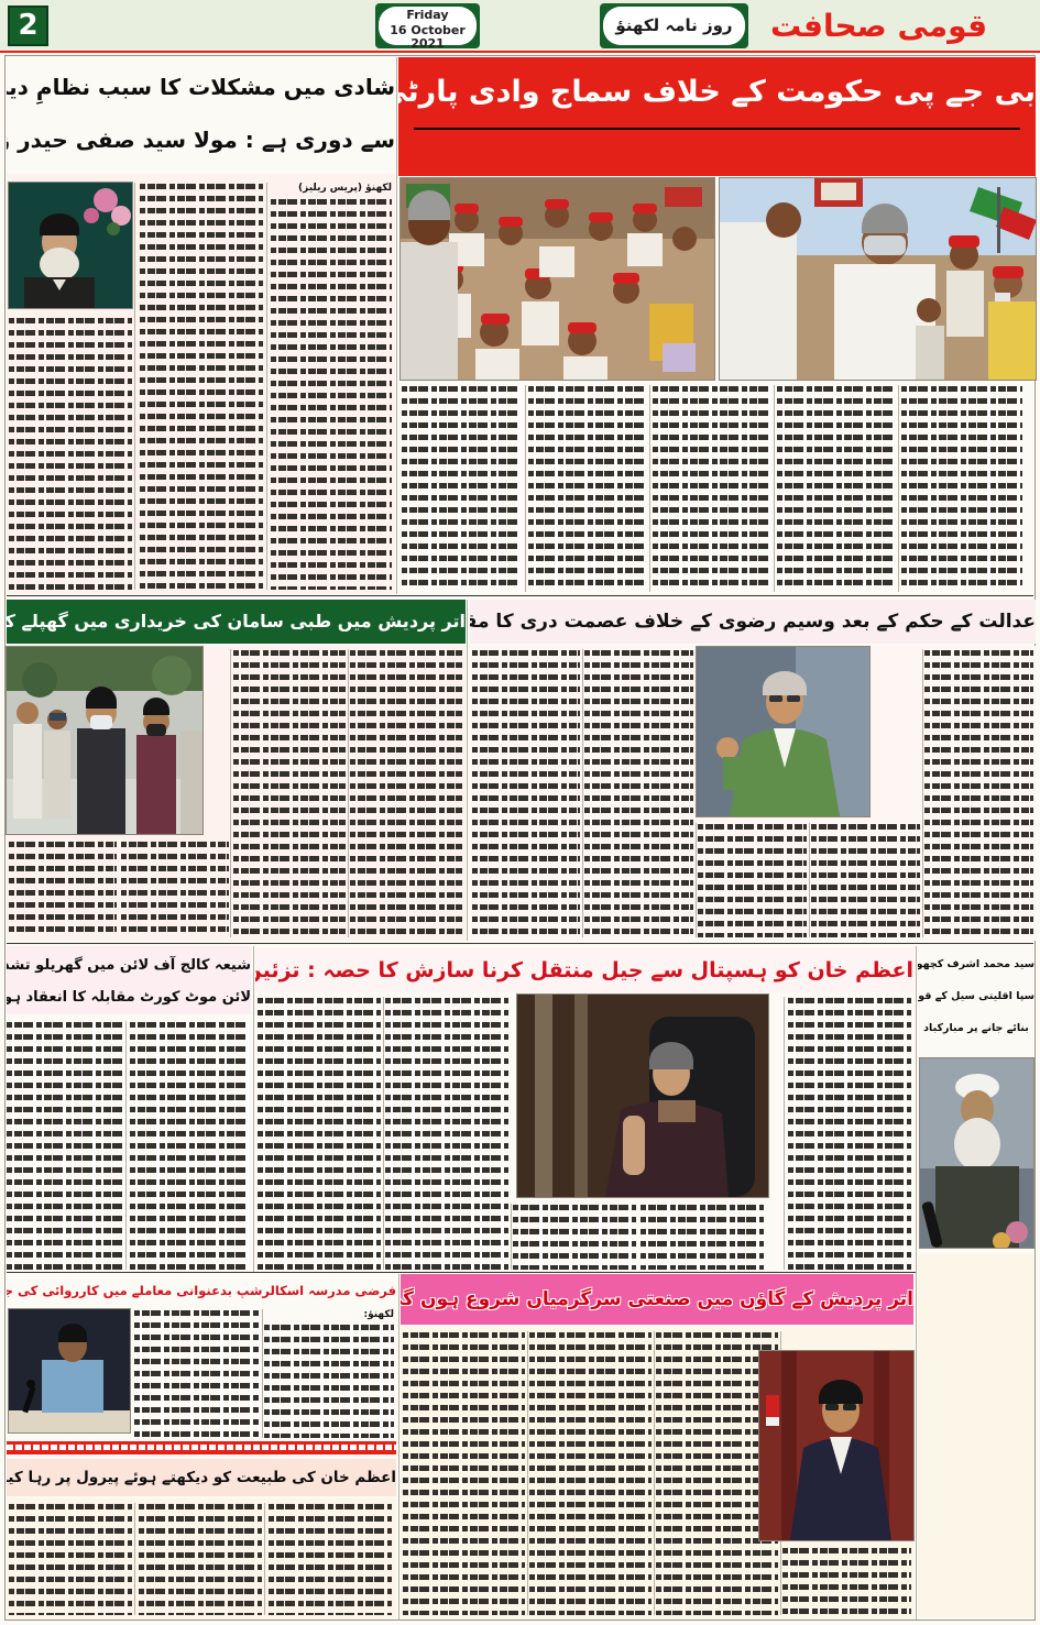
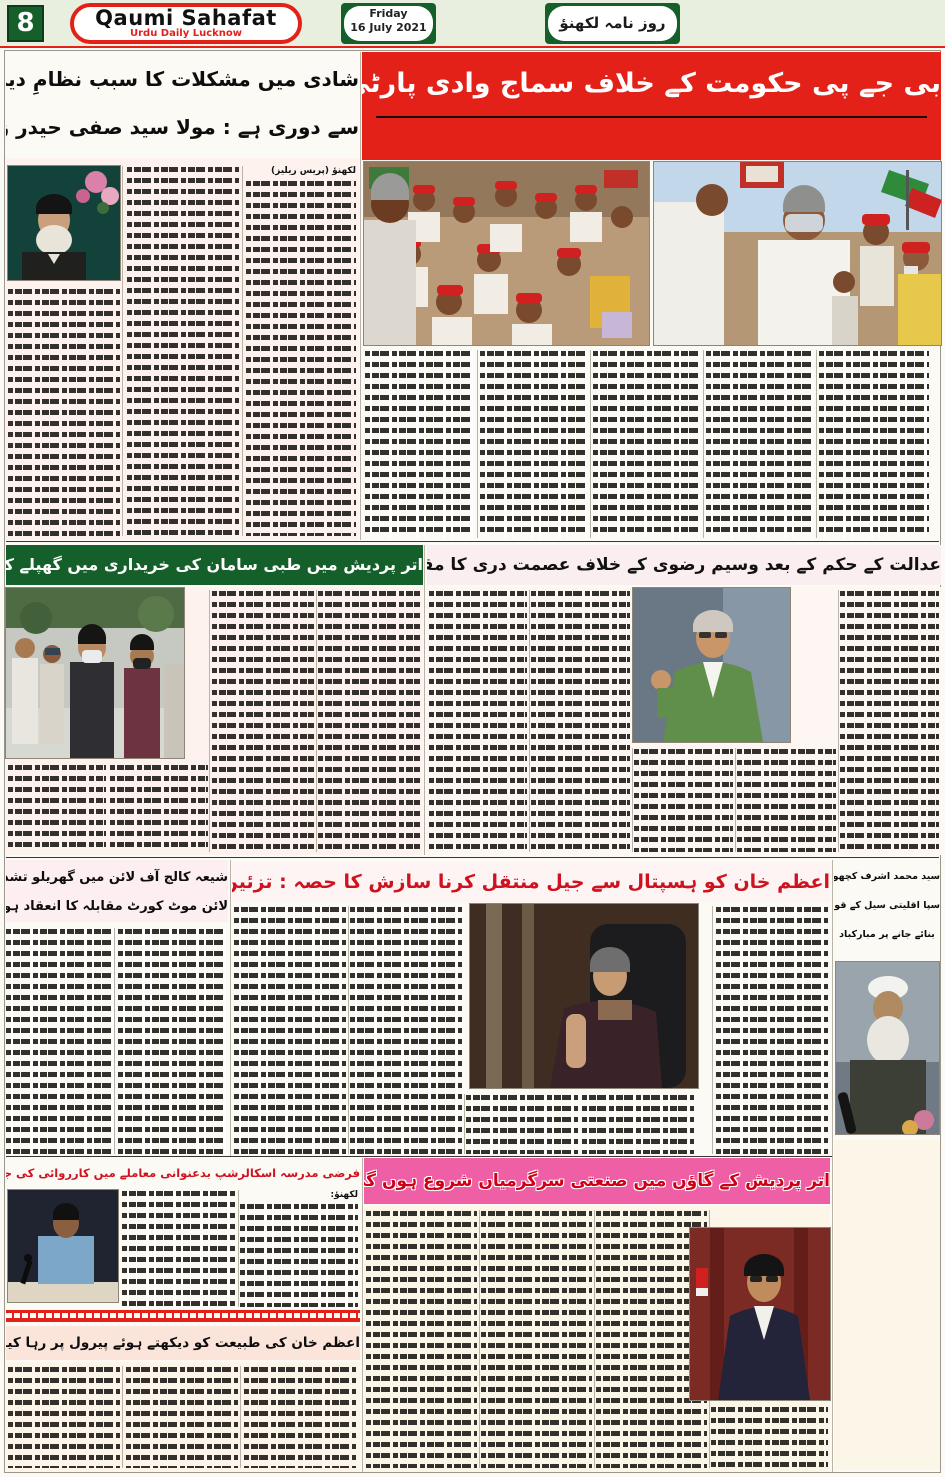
- 2
+ 8
+ Qaumi Sahafat
+ Urdu Daily Lucknow
  Friday
- 16 October 2021
+ 16 July 2021
  روز نامہ لکھنؤ
- قومی صحافت
  بی جے پی حکومت کے خلاف سماج وادی پارٹ
  شادی میں مشکلات کا سبب نظامِ دی
  سے دوری ہے : مولا سید صفی حیدر
  لکھنؤ (پریس ریلیز)
  اتر پردیش میں طبی سامان کی خریداری میں گھپلے ک
  عدالت کے حکم کے بعد وسیم رضوی کے خلاف عصمت دری کا مق
  شیعہ کالج آف لائن میں گھریلو تشد
  لائن موٹ کورٹ مقابلہ کا انعقاد ہو
  اعظم خان کو ہسپتال سے جیل منتقل کرنا سازش کا حصہ : تزئی
  سید محمد اشرف کچھو
  سپا اقلیتی سیل کے قو
  بنائے جانے پر مبارکباد
  فرضی مدرسہ اسکالرشپ بدعنوانی معاملے میں کارروائی کی ج
  لکھنؤ:
  اتر پردیش کے گاؤں میں صنعتی سرگرمیاں شروع ہوں گ
